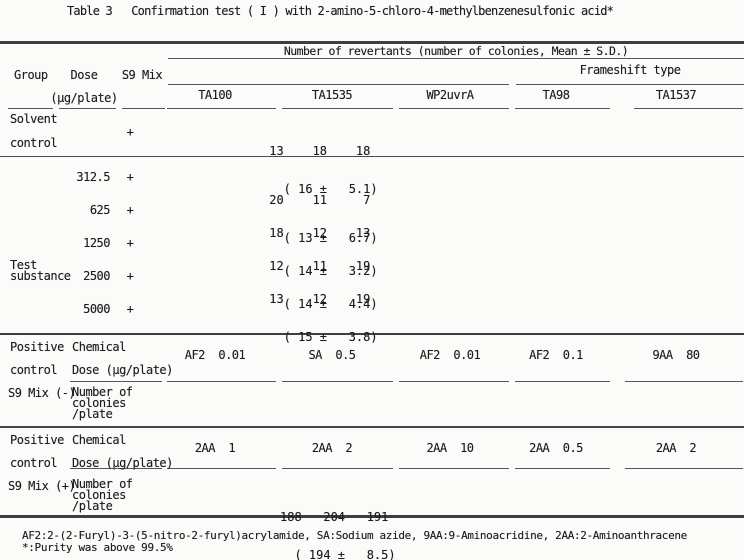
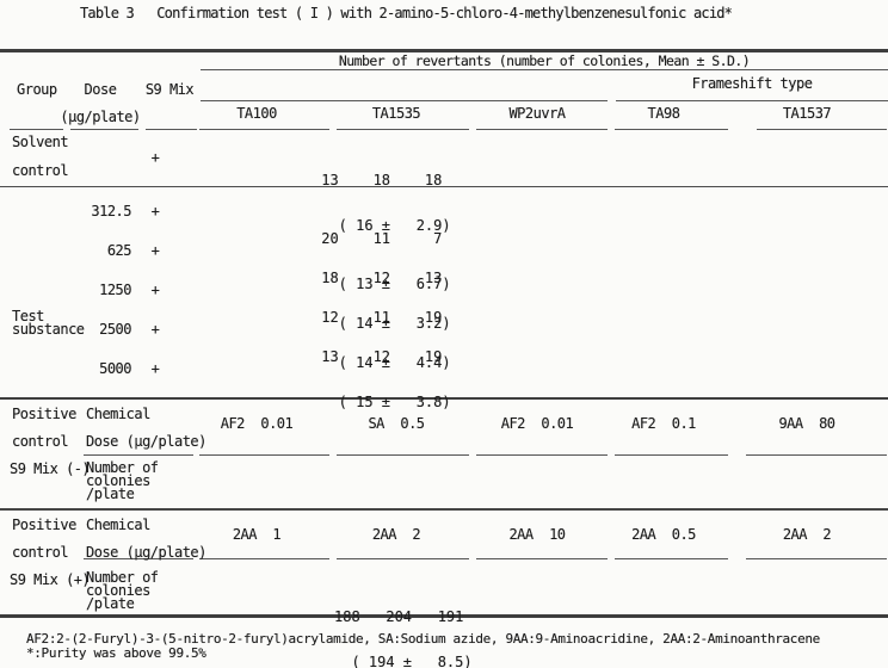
  Table 3 Confirmation test ( I ) with 2-amino-5-chloro-4-methylbenzenesulfonic acid*
  Number of revertants (number of colonies, Mean ± S.D.)
  Frameshift type
  Group
  Dose
  (μg/plate)
  S9 Mix
  TA100
  TA1535
  WP2uvrA
  TA98
  TA1537
  Solvent
  control
  +
  13 18 18
- ( 16 ± 5.1)
+ ( 16 ± 2.9)
  Test
  substance
  312.5
  +
  20 11 7
  ( 13 ± 6.7)
  625
  +
  18 12 13
  ( 14 ± 3.2)
  1250
  +
  12 11 19
  ( 14 ± 4.4)
  2500
  +
  13 12 19
  ( 15 ± 3.8)
  5000
  +
  Positive
  control
  S9 Mix (-)
  Chemical
  Dose (μg/plate)
  Number of
  colonies
  /plate
  AF2 0.01
  SA 0.5
  AF2 0.01
  AF2 0.1
  9AA 80
  Positive
  control
  S9 Mix (+)
  Chemical
  Dose (μg/plate)
  Number of
  colonies
  /plate
  2AA 1
  2AA 2
  2AA 10
  2AA 0.5
  2AA 2
  188 204 191
  ( 194 ± 8.5)
  AF2:2-(2-Furyl)-3-(5-nitro-2-furyl)acrylamide, SA:Sodium azide, 9AA:9-Aminoacridine, 2AA:2-Aminoanthracene
  *:Purity was above 99.5%
